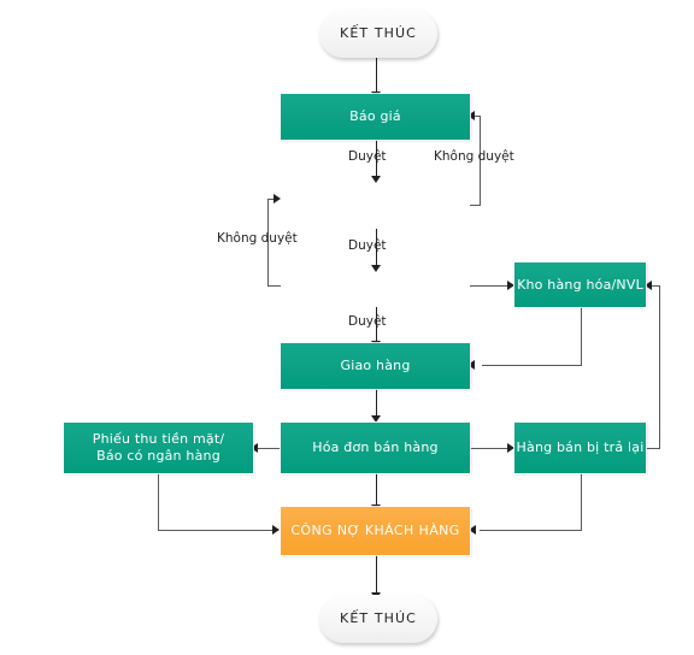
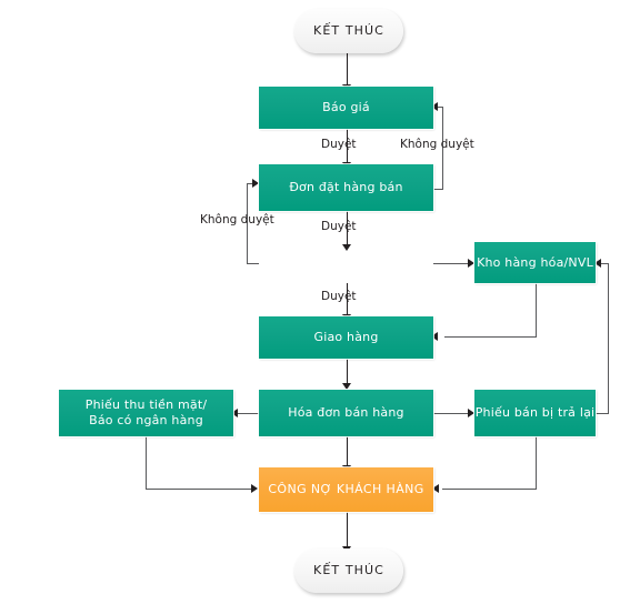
  Duyệt
  Không duyệt
  Duyệt
  Không duyệt
  Duyệt
  KẾT THÚC
  Báo giá
+ Đơn đặt hàng bán
  Kho hàng hóa/NVL
  Giao hàng
  Phiếu thu tiền mặt/
  Báo có ngân hàng
  Hóa đơn bán hàng
- Hàng bán bị trả lại
+ Phiếu bán bị trả lại
  CÔNG NỢ KHÁCH HÀNG
  KẾT THÚC
